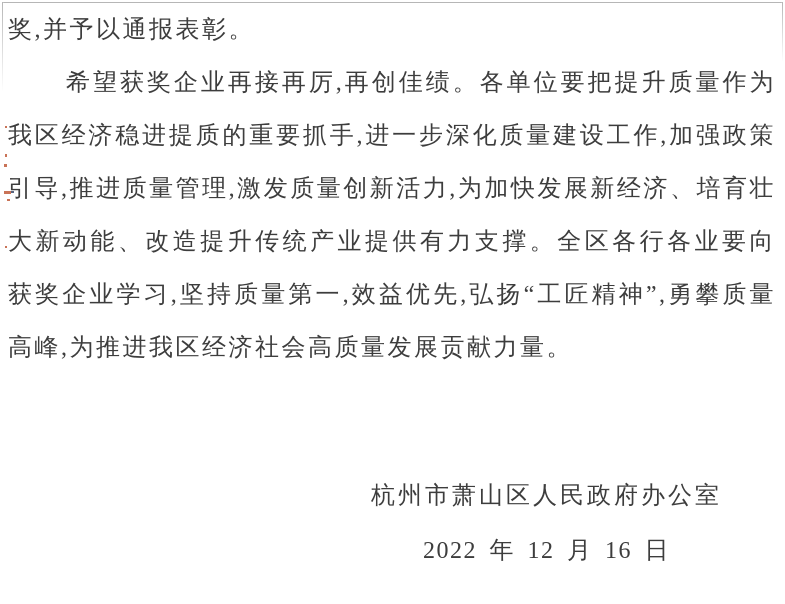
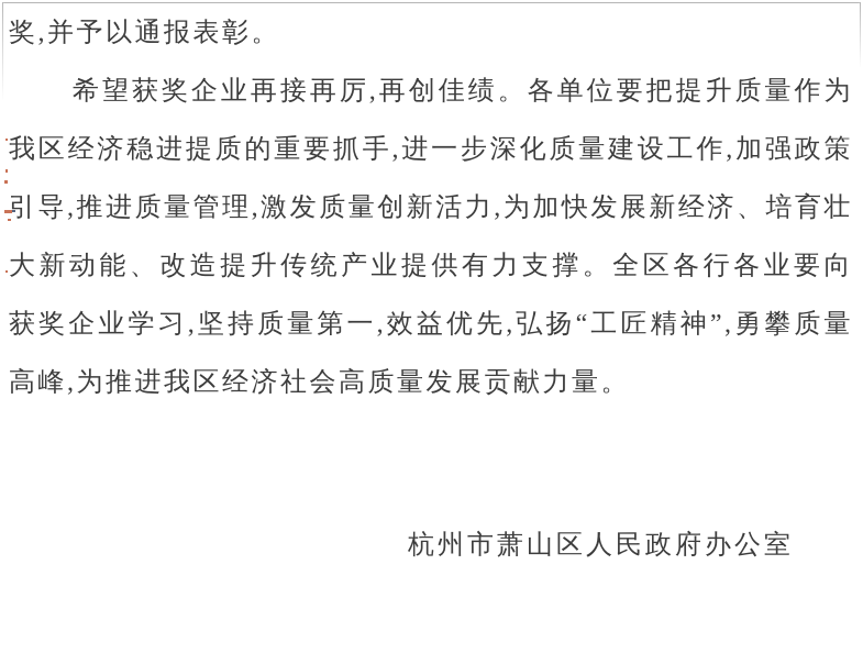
  奖,并予以通报表彰。
  希望获奖企业再接再厉,再创佳绩。各单位要把提升质量作为我区经济稳进提质的重要抓手,进一步深化质量建设工作,加强政策引导,推进质量管理,激发质量创新活力,为加快发展新经济、培育壮大新动能、改造提升传统产业提供有力支撑。全区各行各业要向获奖企业学习,坚持质量第一,效益优先,弘扬“工匠精神”,勇攀质量高峰,为推进我区经济社会高质量发展贡献力量。
  杭州市萧山区人民政府办公室
- 2022 年 12 月 16 日
